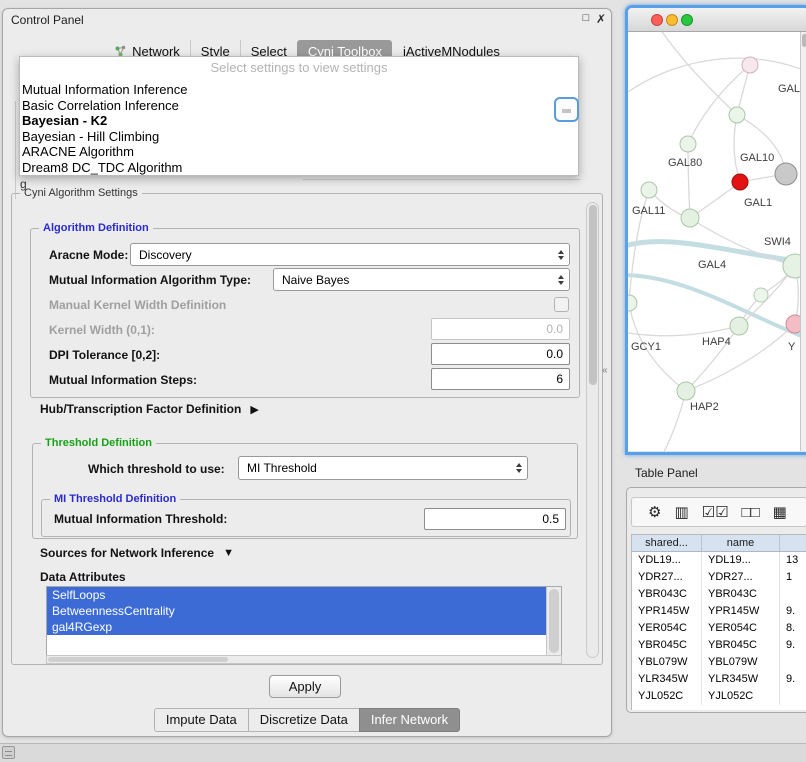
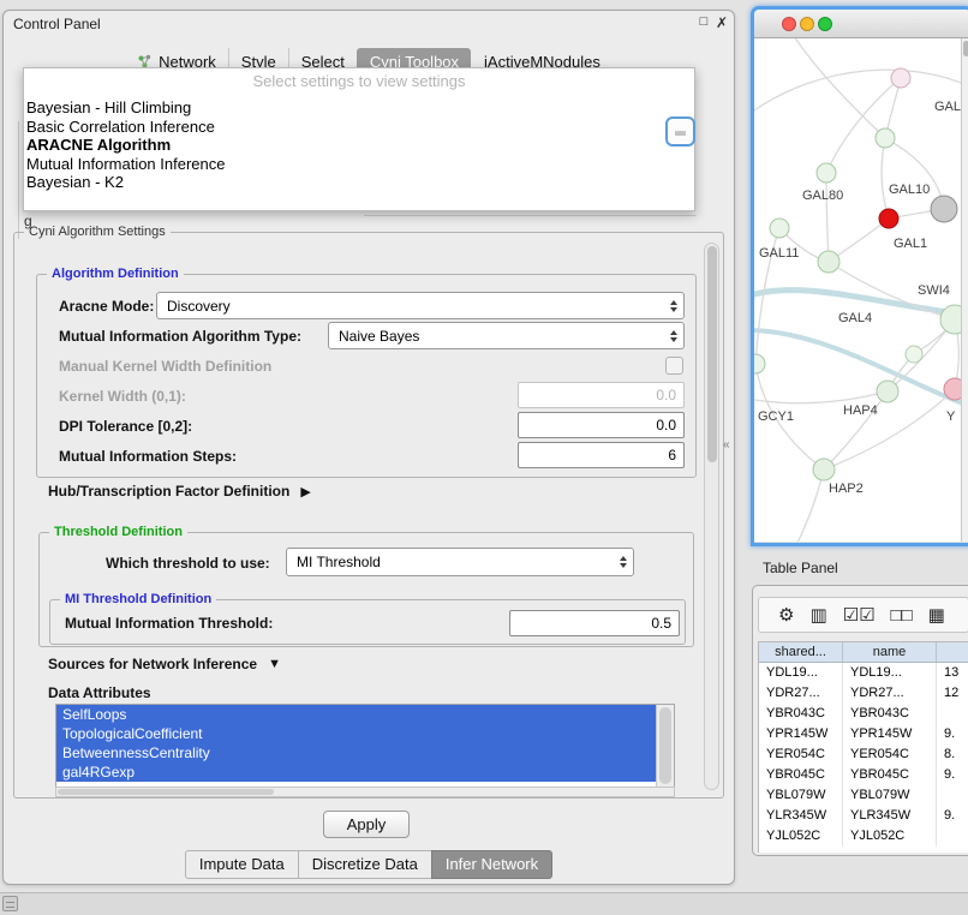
  Control Panel
  □
  ✗
  Network
  Style
  Select
  Cyni Toolbox
  jActiveMNodules
  g
  Select settings to view settings
- Mutual Information Inference
+ Bayesian - Hill Climbing
  Basic Correlation Inference
- Bayesian - K2
+ ARACNE Algorithm
- Bayesian - Hill Climbing
+ Mutual Information Inference
- ARACNE Algorithm
+ Bayesian - K2
- Dream8 DC_TDC Algorithm
  Cyni Algorithm Settings
  Algorithm Definition
  Aracne Mode:
  Discovery
  Mutual Information Algorithm Type:
  Naive Bayes
  Manual Kernel Width Definition
  Kernel Width (0,1):
  0.0
  DPI Tolerance [0,2]:
  0.0
  Mutual Information Steps:
  6
  Hub/Transcription Factor Definition
  ▶
  Threshold Definition
  Which threshold to use:
  MI Threshold
  MI Threshold Definition
  Mutual Information Threshold:
  0.5
  Sources for Network Inference
  ▼
  Data Attributes
  SelfLoops
+ TopologicalCoefficient
  BetweennessCentrality
  gal4RGexp
  Apply
  Impute Data
  Discretize Data
  Infer Network
  GAL
  GAL80
  GAL10
  GAL11
  GAL1
  SWI4
  GAL4
  GCY1
  HAP4
  Y
  HAP2
  Table Panel
  ⚙
  ▥
  ☑☑
  □□
  ▦
  shared...
  name
  YDL19...
  YDL19...
  13
  YDR27...
  YDR27...
- 1
+ 12
  YBR043C
  YBR043C
  YPR145W
  YPR145W
  9.
  YER054C
  YER054C
  8.
  YBR045C
  YBR045C
  9.
  YBL079W
  YBL079W
  YLR345W
  YLR345W
  9.
  YJL052C
  YJL052C
  «
